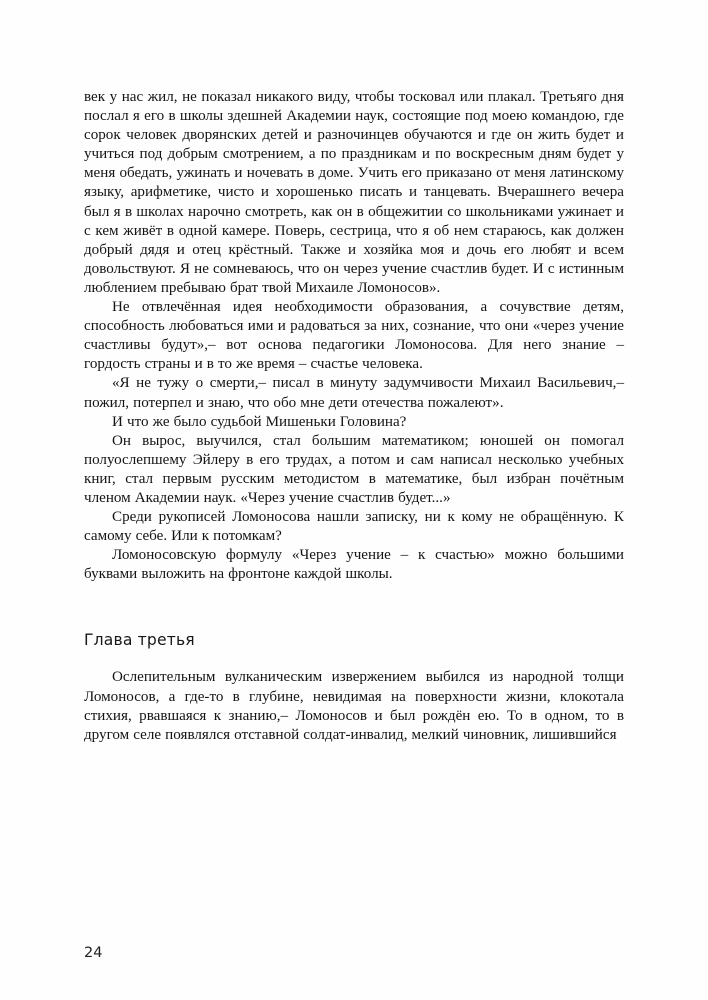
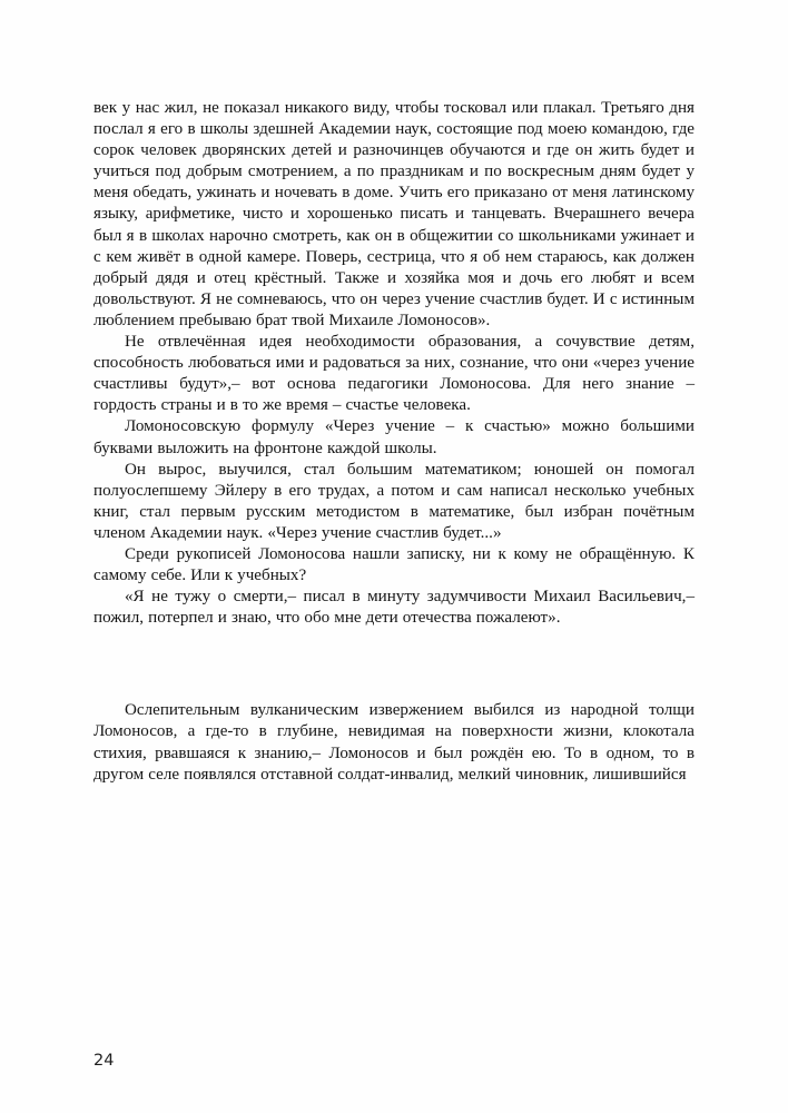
  век у нас жил, не показал никакого виду, чтобы тосковал или плакал. Третьяго дня послал я его в школы здешней Академии наук, состоящие под моею командою, где сорок человек дворянских детей и разночинцев обучаются и где он жить будет и учиться под добрым смотрением, а по праздникам и по воскресным дням будет у меня обедать, ужинать и ночевать в доме. Учить его приказано от меня латинскому языку, арифметике, чисто и хорошенько писать и танцевать. Вчерашнего вечера был я в школах нарочно смотреть, как он в общежитии со школьниками ужинает и с кем живёт в одной камере. Поверь, сестрица, что я об нем стараюсь, как должен добрый дядя и отец крёстный. Также и хозяйка моя и дочь его любят и всем довольствуют. Я не сомневаюсь, что он через учение счастлив будет. И с истинным люблением пребываю брат твой Михаиле Ломоносов».
  Не отвлечённая идея необходимости образования, а сочувствие детям, способность любоваться ими и радоваться за них, сознание, что они «через учение счастливы будут»,– вот основа педагогики Ломоносова. Для него знание – гордость страны и в то же время – счастье человека.
- «Я не тужу о смерти,– писал в минуту задумчивости Михаил Васильевич,– пожил, потерпел и знаю, что обо мне дети отечества пожалеют».
+ Ломоносовскую формулу «Через учение – к счастью» можно большими буквами выложить на фронтоне каждой школы.
- И что же было судьбой Мишеньки Головина?
  Он вырос, выучился, стал большим математиком; юношей он помогал полуослепшему Эйлеру в его трудах, а потом и сам написал несколько учебных книг, стал первым русским методистом в математике, был избран почётным членом Академии наук. «Через учение счастлив будет...»
- Среди рукописей Ломоносова нашли записку, ни к кому не обращённую. К самому себе. Или к потомкам?
+ Среди рукописей Ломоносова нашли записку, ни к кому не обращённую. К самому себе. Или к учебных?
- Ломоносовскую формулу «Через учение – к счастью» можно большими буквами выложить на фронтоне каждой школы.
+ «Я не тужу о смерти,– писал в минуту задумчивости Михаил Васильевич,– пожил, потерпел и знаю, что обо мне дети отечества пожалеют».
- Глава третья
  Ослепительным вулканическим извержением выбился из народной толщи Ломоносов, а где-то в глубине, невидимая на поверхности жизни, клокотала стихия, рвавшаяся к знанию,– Ломоносов и был рождён ею. То в одном, то в другом селе появлялся отставной солдат-инвалид, мелкий чиновник, лишившийся
  24
